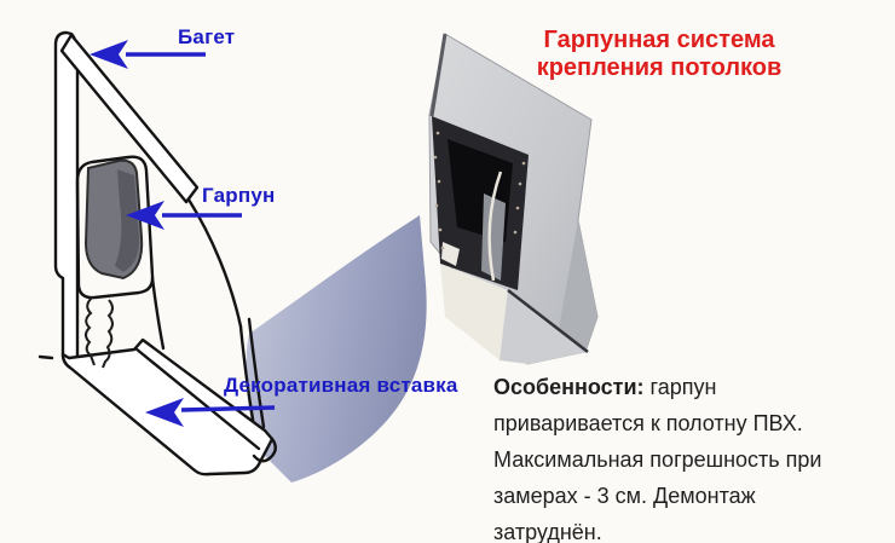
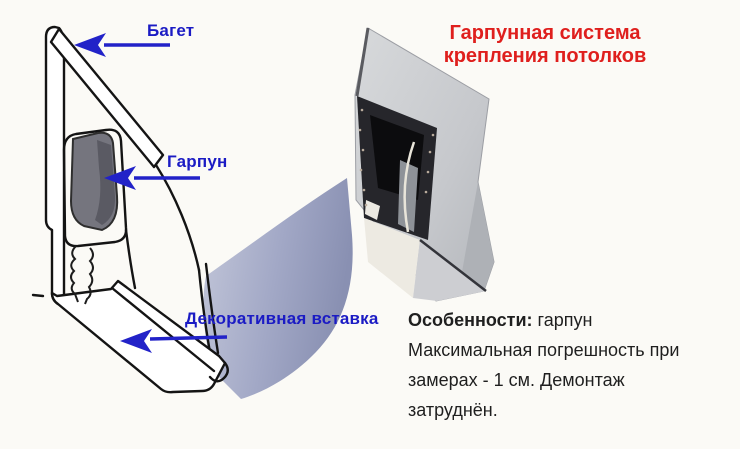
  Багет
  Гарпун
  Декоративная вставка
  Гарпунная система
  крепления потолков
  Особенности: гарпун
- приваривается к полотну ПВХ.
  Максимальная погрешность при
- замерах - 3 см. Демонтаж
+ замерах - 1 см. Демонтаж
  затруднён.
